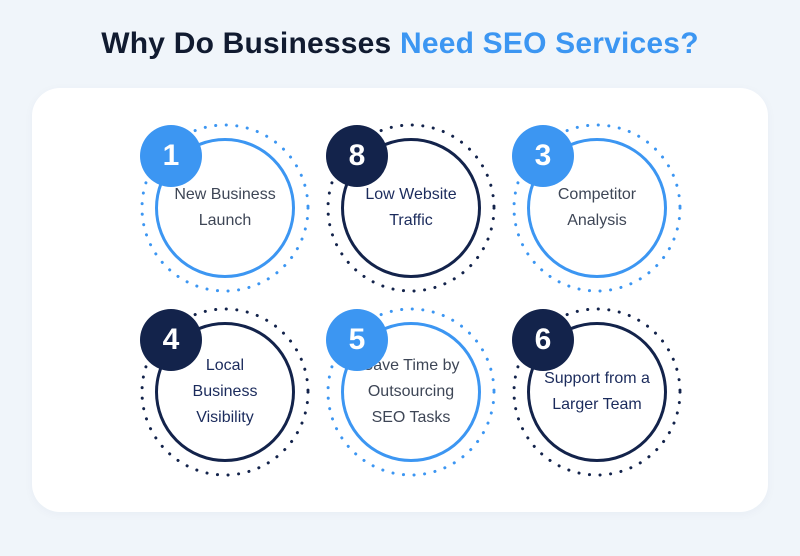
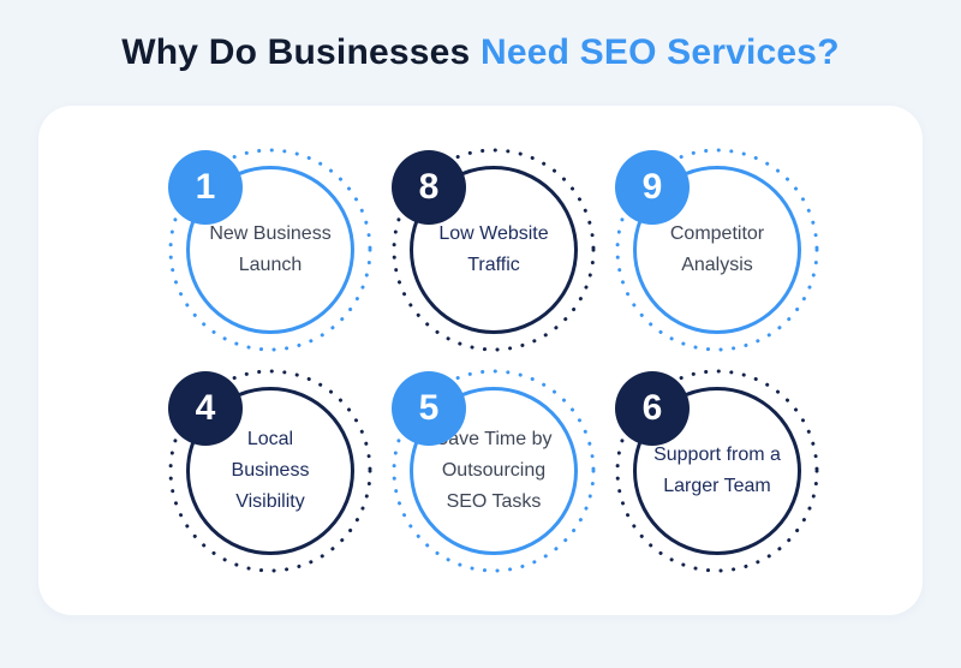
  Why Do Businesses Need SEO Services?
  New Business
  Launch
  1
  Low Website
  Traffic
  8
  Competitor
  Analysis
- 3
+ 9
  Local
  Business
  Visibility
  4
  ave Time by
  Outsourcing
  SEO Tasks
  5
  Support from a
  Larger Team
  6
